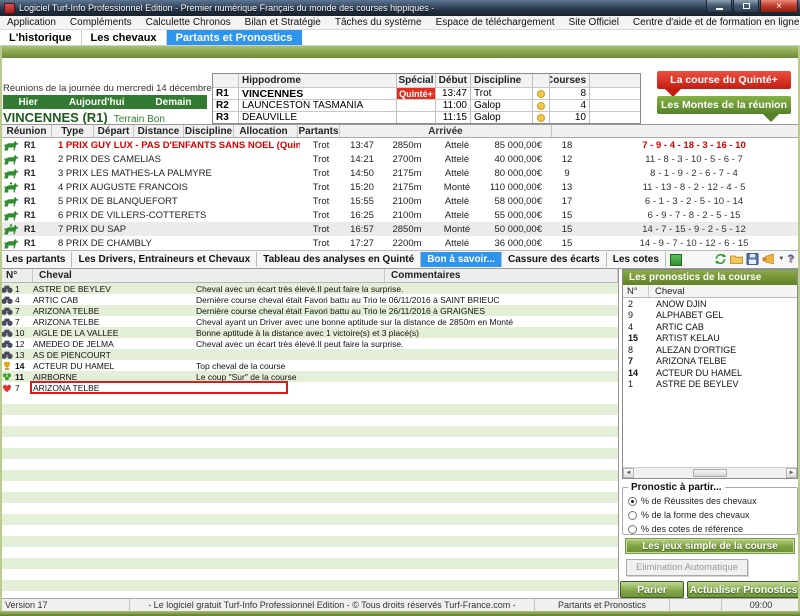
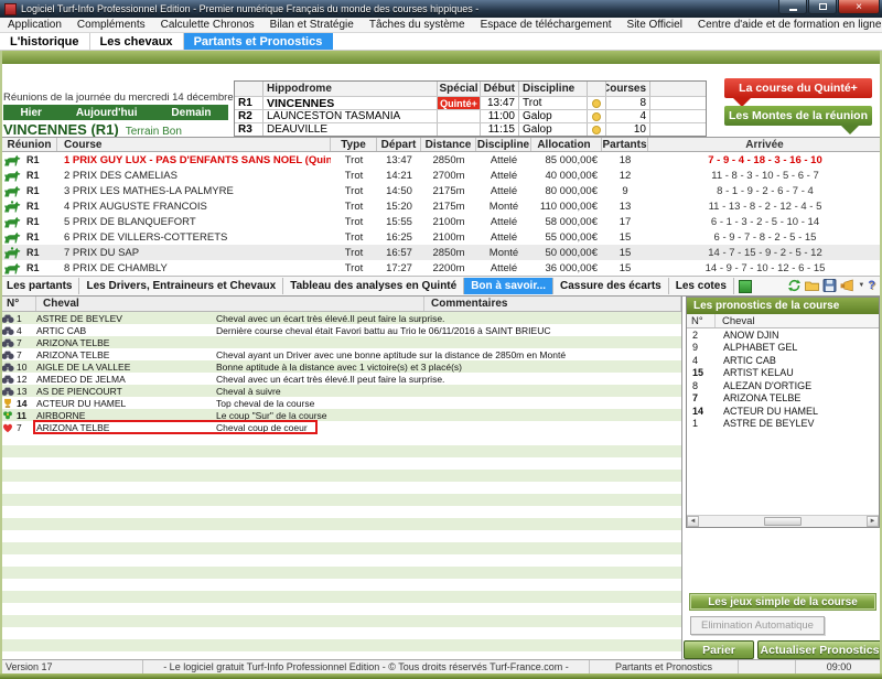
  Logiciel Turf-Info Professionnel Edition - Premier numérique Français du monde des courses hippiques -
  ×
  Application
  Compléments
  Calculette Chronos
  Bilan et Stratégie
  Tâches du système
  Espace de téléchargement
  Site Officiel
  Centre d'aide et de formation en ligne
  L'historique
  Les chevaux
  Partants et Pronostics
  Réunions de la journée du mercredi 14 décembre
  Hier
  Aujourd'hui
  Demain
  VINCENNES (R1)
  Terrain Bon
  Hippodrome
  Spécial
  Début
  Discipline
  Courses
  R1
  VINCENNES
  Quinté+
  13:47
  Trot
  8
  R2
  LAUNCESTON TASMANIA
  11:00
  Galop
  4
  R3
  DEAUVILLE
  11:15
  Galop
  10
  La course du Quinté+
  Les Montes de la réunion
  Réunion
+ Course
  Type
  Départ
  Distance
  Discipline
  Allocation
  Partants
  Arrivée
  R1
  1 PRIX GUY LUX - PAS D'ENFANTS SANS NOEL (Quin
  Trot
  13:47
  2850m
  Attelé
  85 000,00€
  18
  7 - 9 - 4 - 18 - 3 - 16 - 10
  R1
  2 PRIX DES CAMELIAS
  Trot
  14:21
  2700m
  Attelé
  40 000,00€
  12
  11 - 8 - 3 - 10 - 5 - 6 - 7
  R1
  3 PRIX LES MATHES-LA PALMYRE
  Trot
  14:50
  2175m
  Attelé
  80 000,00€
  9
  8 - 1 - 9 - 2 - 6 - 7 - 4
  R1
  4 PRIX AUGUSTE FRANCOIS
  Trot
  15:20
  2175m
  Monté
  110 000,00€
  13
  11 - 13 - 8 - 2 - 12 - 4 - 5
  R1
  5 PRIX DE BLANQUEFORT
  Trot
  15:55
  2100m
  Attelé
  58 000,00€
  17
  6 - 1 - 3 - 2 - 5 - 10 - 14
  R1
  6 PRIX DE VILLERS-COTTERETS
  Trot
  16:25
  2100m
  Attelé
  55 000,00€
  15
  6 - 9 - 7 - 8 - 2 - 5 - 15
  R1
  7 PRIX DU SAP
  Trot
  16:57
  2850m
  Monté
  50 000,00€
  15
  14 - 7 - 15 - 9 - 2 - 5 - 12
  R1
  8 PRIX DE CHAMBLY
  Trot
  17:27
  2200m
  Attelé
  36 000,00€
  15
  14 - 9 - 7 - 10 - 12 - 6 - 15
  Les partants
  Les Drivers, Entraineurs et Chevaux
  Tableau des analyses en Quinté
  Bon à savoir...
  Cassure des écarts
  Les cotes
  ?
  N°
  Cheval
  Commentaires
  1
  ASTRE DE BEYLEV
  Cheval avec un écart très élevé.Il peut faire la surprise.
  4
  ARTIC CAB
  Dernière course cheval était Favori battu au Trio le 06/11/2016 à SAINT BRIEUC
  7
  ARIZONA TELBE
- Dernière course cheval était Favori battu au Trio le 26/11/2016 à GRAIGNES
  7
  ARIZONA TELBE
  Cheval ayant un Driver avec une bonne aptitude sur la distance de 2850m en Monté
  10
  AIGLE DE LA VALLEE
  Bonne aptitude à la distance avec 1 victoire(s) et 3 placé(s)
  12
  AMEDEO DE JELMA
  Cheval avec un écart très élevé.Il peut faire la surprise.
  13
  AS DE PIENCOURT
+ Cheval à suivre
  14
  ACTEUR DU HAMEL
  Top cheval de la course
  11
  AIRBORNE
  Le coup "Sur" de la course
  7
  ARIZONA TELBE
+ Cheval coup de coeur
  Les pronostics de la course
  N°
  Cheval
  2
  ANOW DJIN
  9
  ALPHABET GEL
  4
  ARTIC CAB
  15
  ARTIST KELAU
  8
  ALEZAN D'ORTIGE
  7
  ARIZONA TELBE
  14
  ACTEUR DU HAMEL
  1
  ASTRE DE BEYLEV
- Pronostic à partir...
- % de Réussites des chevaux
- % de la forme des chevaux
- % des cotes de référence
  Les jeux simple de la course
  Elimination Automatique
  Parier
  Actualiser Pronostics
  Version 17
  - Le logiciel gratuit Turf-Info Professionnel Edition - © Tous droits réservés Turf-France.com -
  Partants et Pronostics
  09:00
